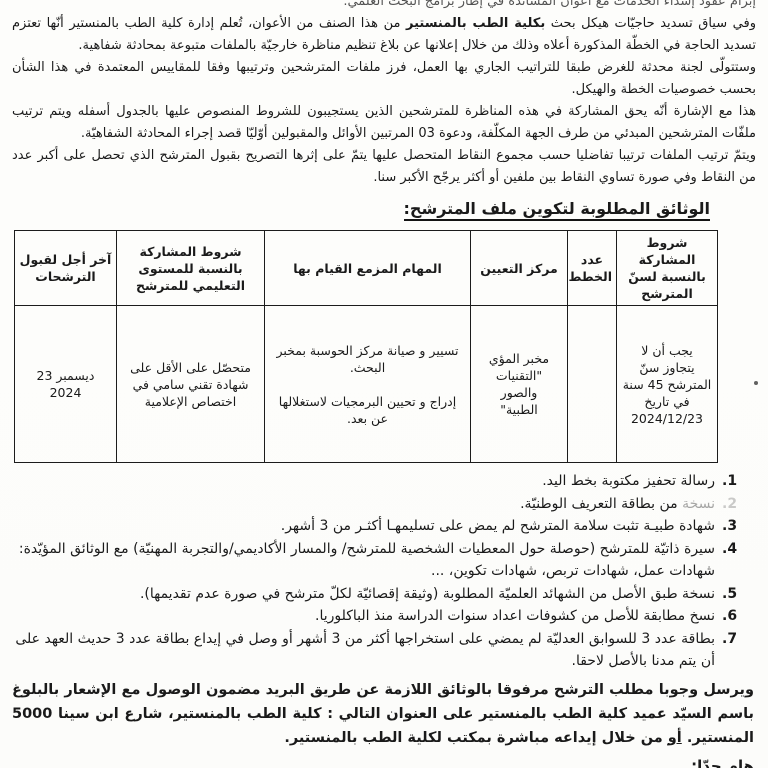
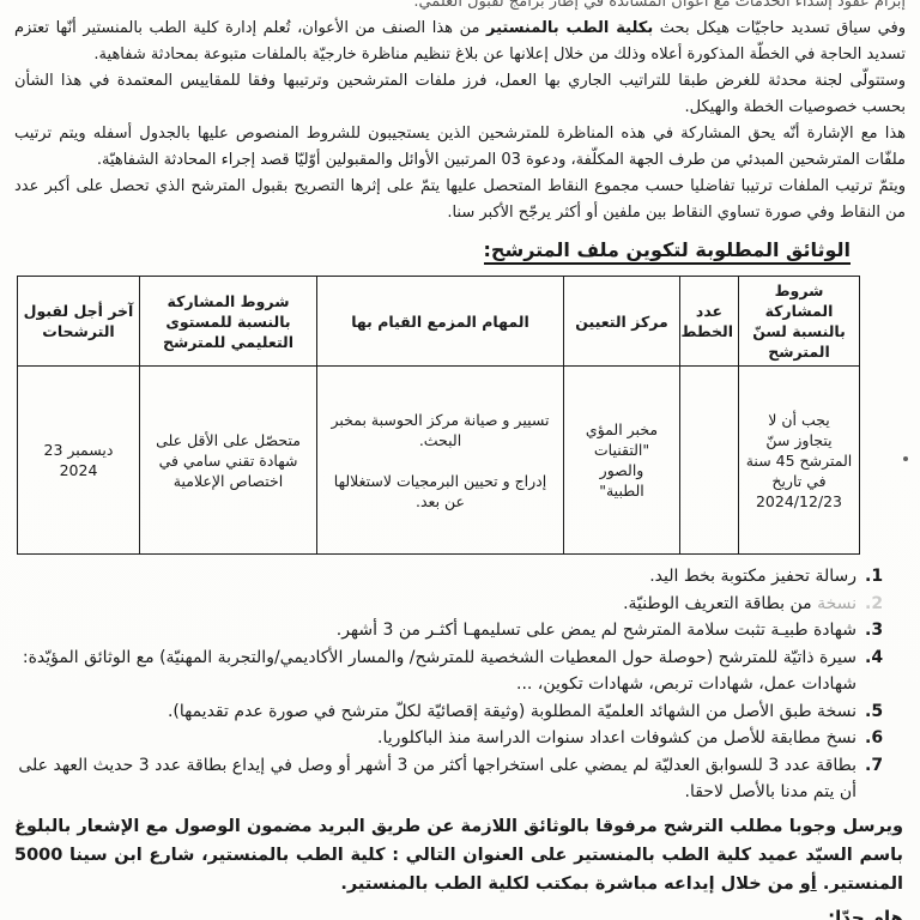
- إبرام عقود إسداء الخدمات مع أعوان المساندة في إطار برامج البحث العلمي؛
+ إبرام عقود إسداء الخدمات مع أعوان المساندة في إطار برامج لقبول العلمي؛
  وفي سياق تسديد حاجيّات هيكل بحث بكلية الطب بالمنستير من هذا الصنف من الأعوان، تُعلم إدارة كلية الطب بالمنستير أنّها تعتزم تسديد الحاجة في الخطّة المذكورة أعلاه وذلك من خلال إعلانها عن بلاغ تنظيم مناظرة خارجيّة بالملفات متبوعة بمحادثة شفاهية.
  وستتولّى لجنة محدثة للغرض طبقا للتراتيب الجاري بها العمل، فرز ملفات المترشحين وترتيبها وفقا للمقاييس المعتمدة في هذا الشأن بحسب خصوصيات الخطة والهيكل.
  هذا مع الإشارة أنّه يحق المشاركة في هذه المناظرة للمترشحين الذين يستجيبون للشروط المنصوص عليها بالجدول أسفله ويتم ترتيب ملفّات المترشحين المبدئي من طرف الجهة المكلّفة، ودعوة 03 المرتبين الأوائل والمقبولين أوّليّا قصد إجراء المحادثة الشفاهيّة.
  ويتمّ ترتيب الملفات ترتيبا تفاضليا حسب مجموع النقاط المتحصل عليها يتمّ على إثرها التصريح بقبول المترشح الذي تحصل على أكبر عدد من النقاط وفي صورة تساوي النقاط بين ملفين أو أكثر يرجّح الأكبر سنا.
  الوثائق المطلوبة لتكوين ملف المترشح:
  شروط المشاركة بالنسبة لسنّ المترشح	عدد الخطط	مركز التعيين	المهام المزمع القيام بها	شروط المشاركة بالنسبة للمستوى التعليمي للمترشح	آخر أجل لقبول الترشحات
  يجب أن لا يتجاوز سنّ المترشح 45 سنة في تاريخ 2024/12/23		مخبر المؤي "التقنيات والصور الطبية"	تسيير و صيانة مركز الحوسبة بمخبر البحث. إدراج و تحيين البرمجيات لاستغلالها عن بعد.	متحصّل على الأقل على شهادة تقني سامي في اختصاص الإعلامية	23 ديسمبر 2024
  1.
  رسالة تحفيز مكتوبة بخط اليد.
  2.
  نسخة من بطاقة التعريف الوطنيّة.
  3.
  شهادة طبيـة تثبت سلامة المترشح لم يمض على تسليمهـا أكثـر من 3 أشهر.
  4.
  سيرة ذاتيّة للمترشح (حوصلة حول المعطيات الشخصية للمترشح/ والمسار الأكاديمي/والتجربة المهنيّة) مع الوثائق المؤيّدة: شهادات عمل، شهادات تربص، شهادات تكوين، ...
  5.
  نسخة طبق الأصل من الشهائد العلميّة المطلوبة (وثيقة إقصائيّة لكلّ مترشح في صورة عدم تقديمها).
  6.
  نسخ مطابقة للأصل من كشوفات اعداد سنوات الدراسة منذ الباكلوريا.
  7.
  بطاقة عدد 3 للسوابق العدليّة لم يمضي على استخراجها أكثر من 3 أشهر أو وصل في إيداع بطاقة عدد 3 حديث العهد على أن يتم مدنا بالأصل لاحقا.
  ويرسل وجوبا مطلب الترشح مرفوقا بالوثائق اللازمة عن طريق البريد مضمون الوصول مع الإشعار بالبلوغ باسم السيّد عميد كلية الطب بالمنستير على العنوان التالي : كلية الطب بالمنستير، شارع ابن سينا 5000 المنستير. أو من خلال إيداعه مباشرة بمكتب لكلية الطب بالمنستير.
  هام جدّا:
